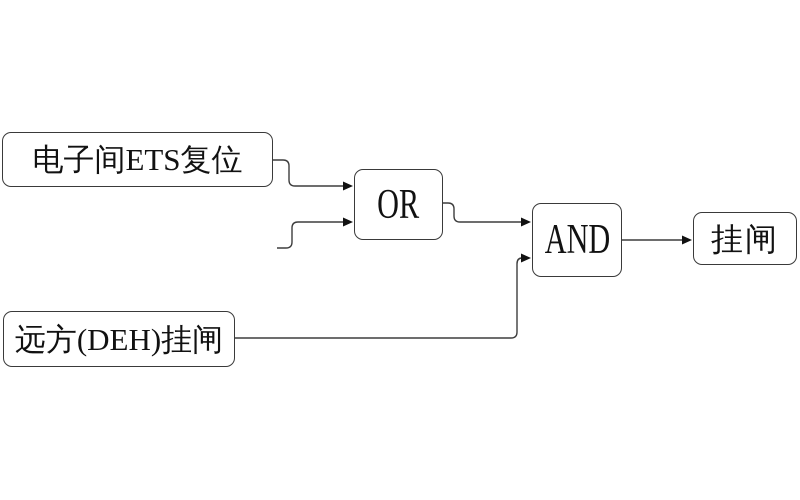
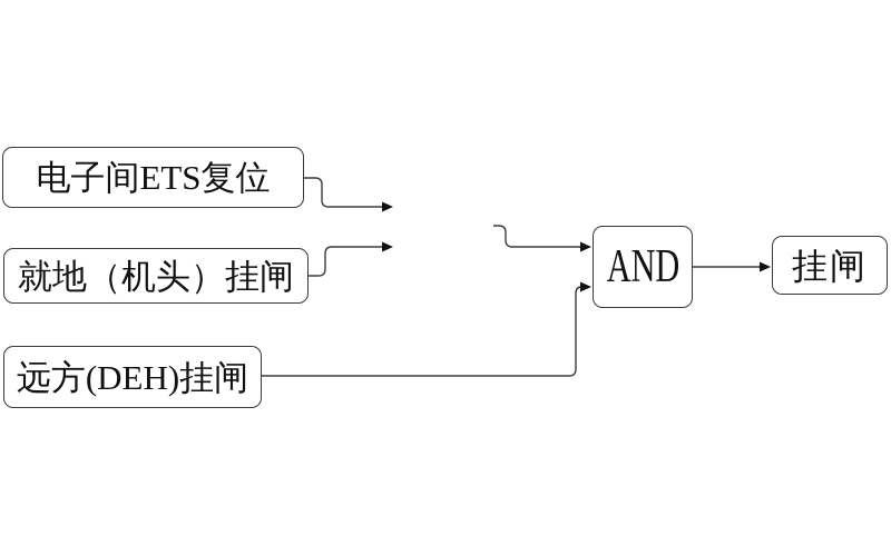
  电子间ETS复位
+ 就地（机头）挂闸
  远方(DEH)挂闸
- OR
  AND
  挂闸
